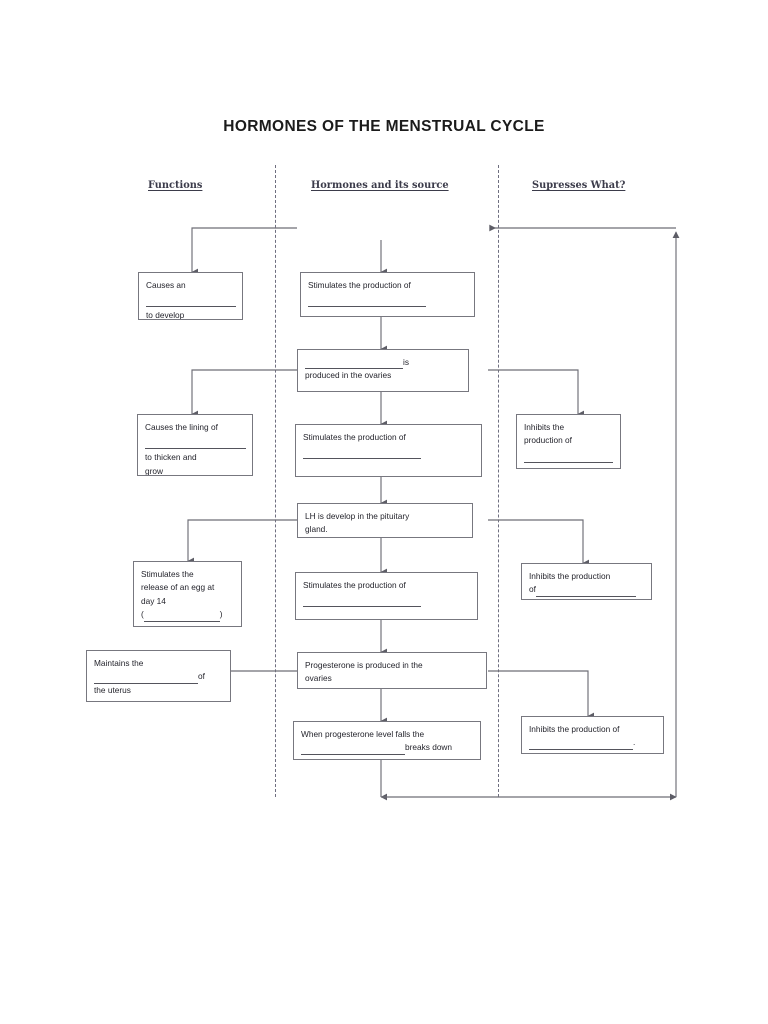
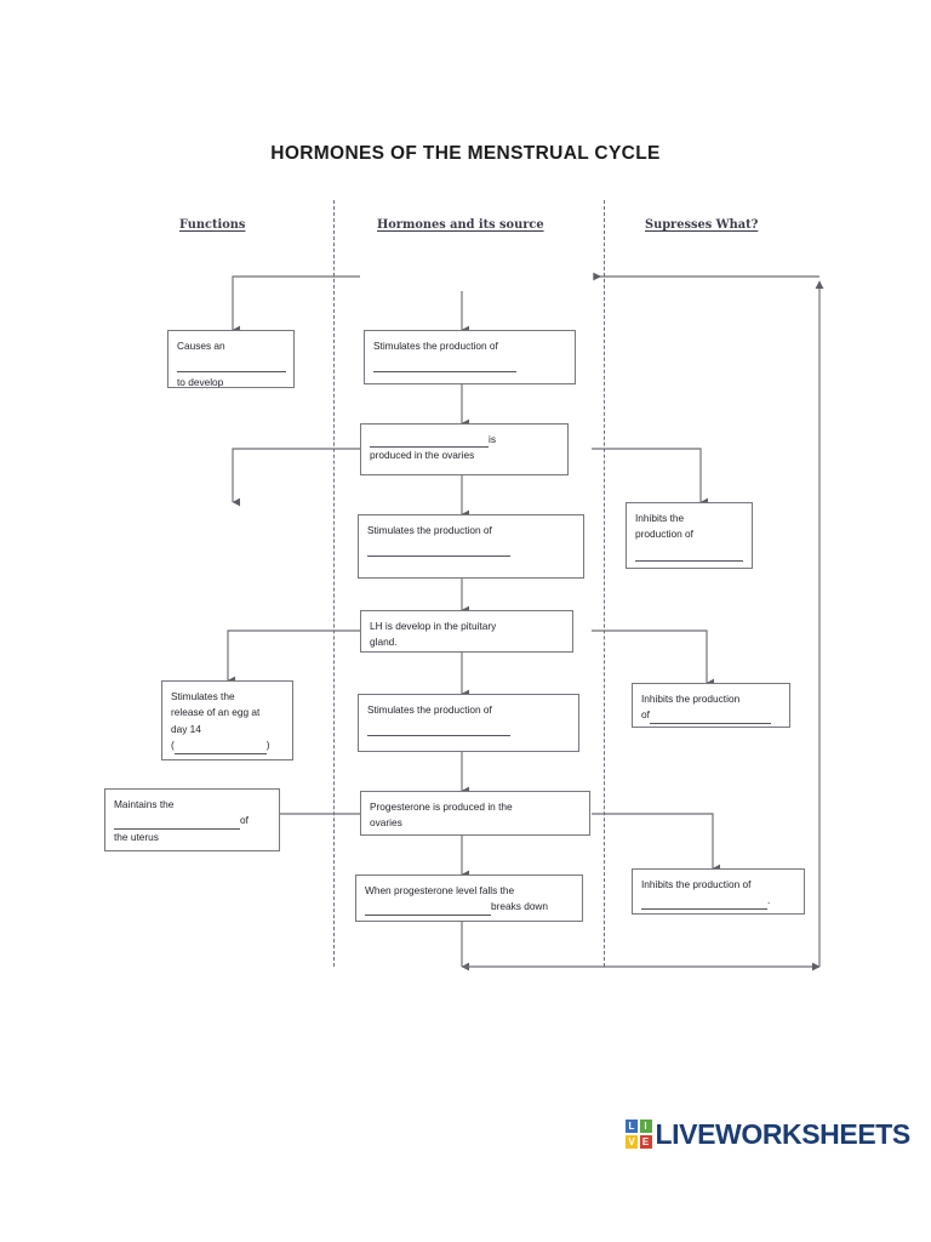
  HORMONES OF THE MENSTRUAL CYCLE
  Functions
  Hormones and its source
  Supresses What?
  Stimulates the production of
  is
  produced in the ovaries
  Stimulates the production of
  LH is develop in the pituitary
  gland.
  Stimulates the production of
  Progesterone is produced in the
  ovaries
  When progesterone level falls the
  breaks down
  Causes an
  to develop
- Causes the lining of
- to thicken and
- grow
  Stimulates the
  release of an egg at
  day 14
  ( )
  Maintains the
  of
  the uterus
  Inhibits the
  production of
  Inhibits the production
  of
  Inhibits the production of
  .
+ L
+ I
+ V
+ E
+ LIVEWORKSHEETS
